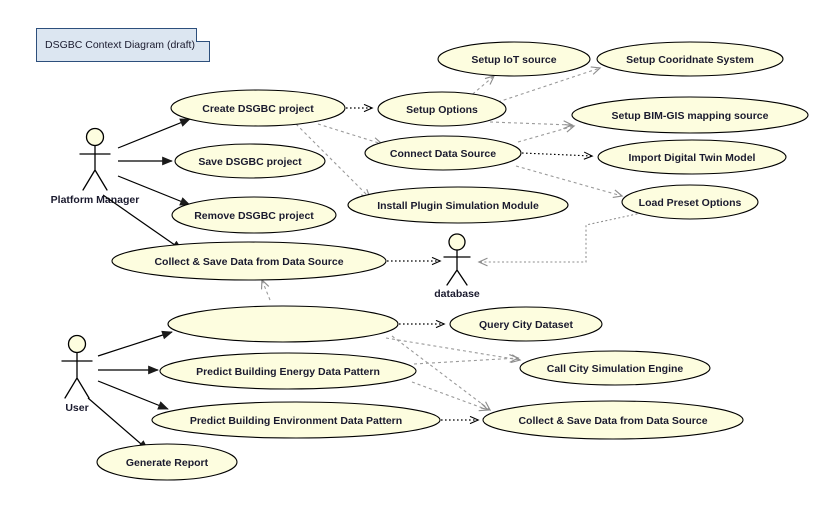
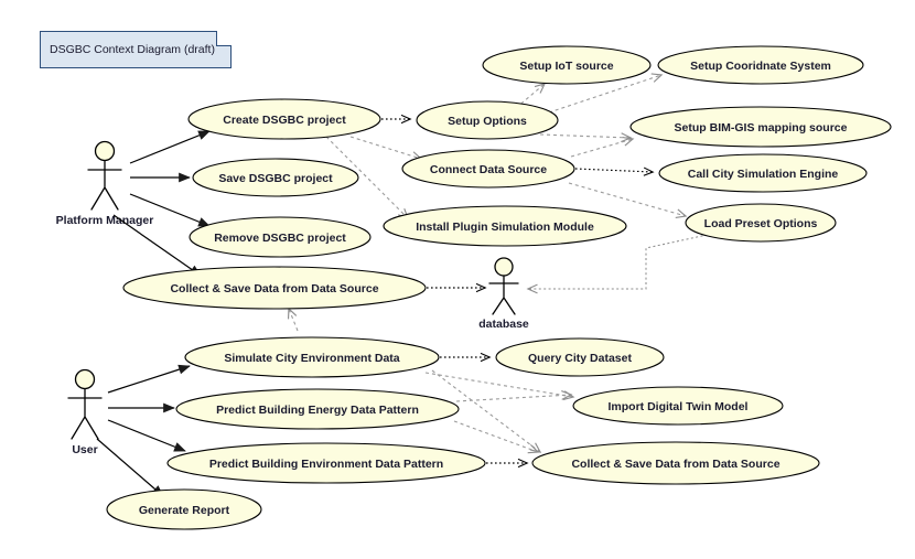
  DSGBC Context Diagram (draft)
  Platform Manager
  database
  User
  Create DSGBC project
  Save DSGBC project
  Remove DSGBC project
  Collect & Save Data from Data Source
  Setup Options
  Connect Data Source
  Install Plugin Simulation Module
  Setup IoT source
  Setup Cooridnate System
  Setup BIM-GIS mapping source
- Import Digital Twin Model
+ Call City Simulation Engine
  Load Preset Options
+ Simulate City Environment Data
  Predict Building Energy Data Pattern
  Predict Building Environment Data Pattern
  Generate Report
  Query City Dataset
- Call City Simulation Engine
+ Import Digital Twin Model
  Collect & Save Data from Data Source
